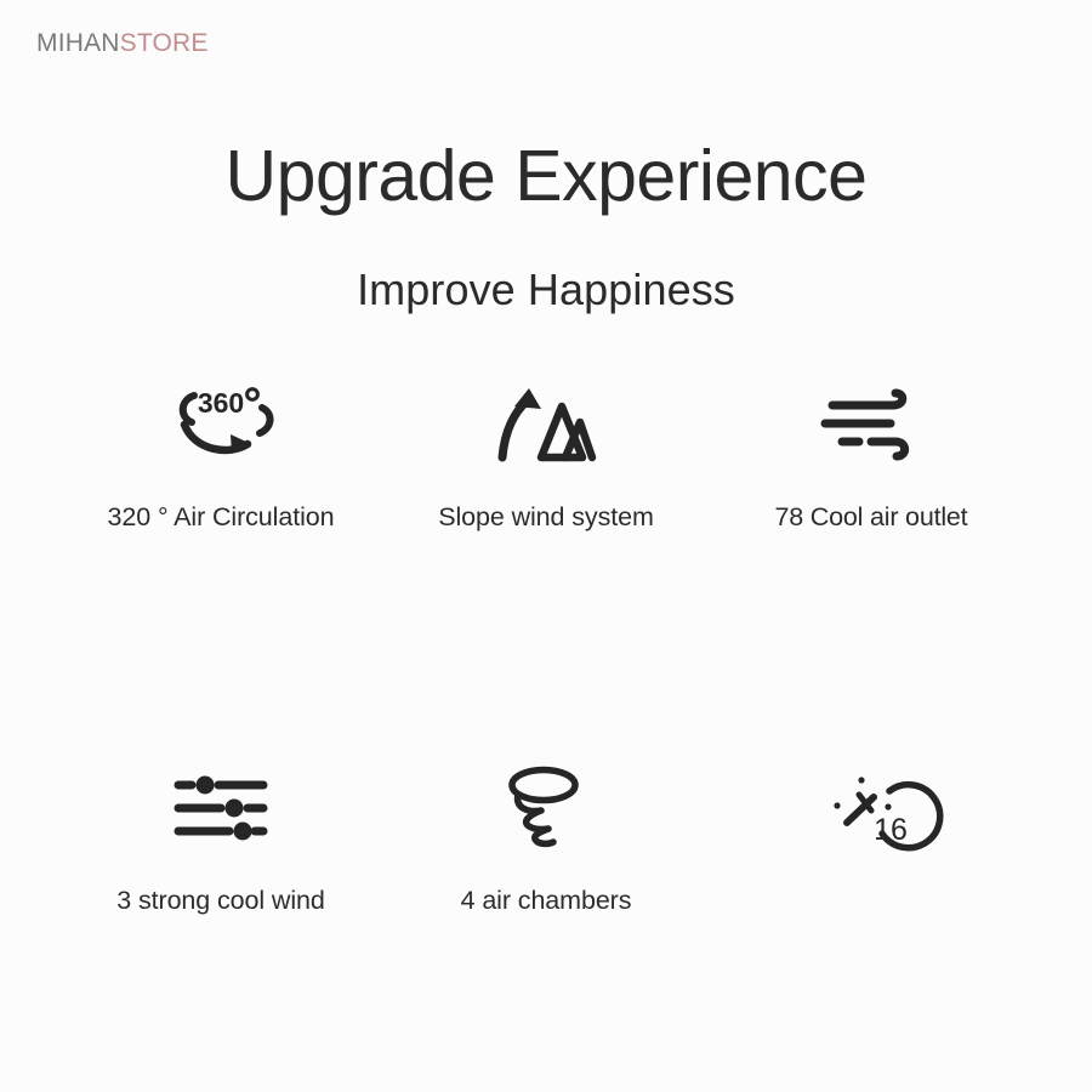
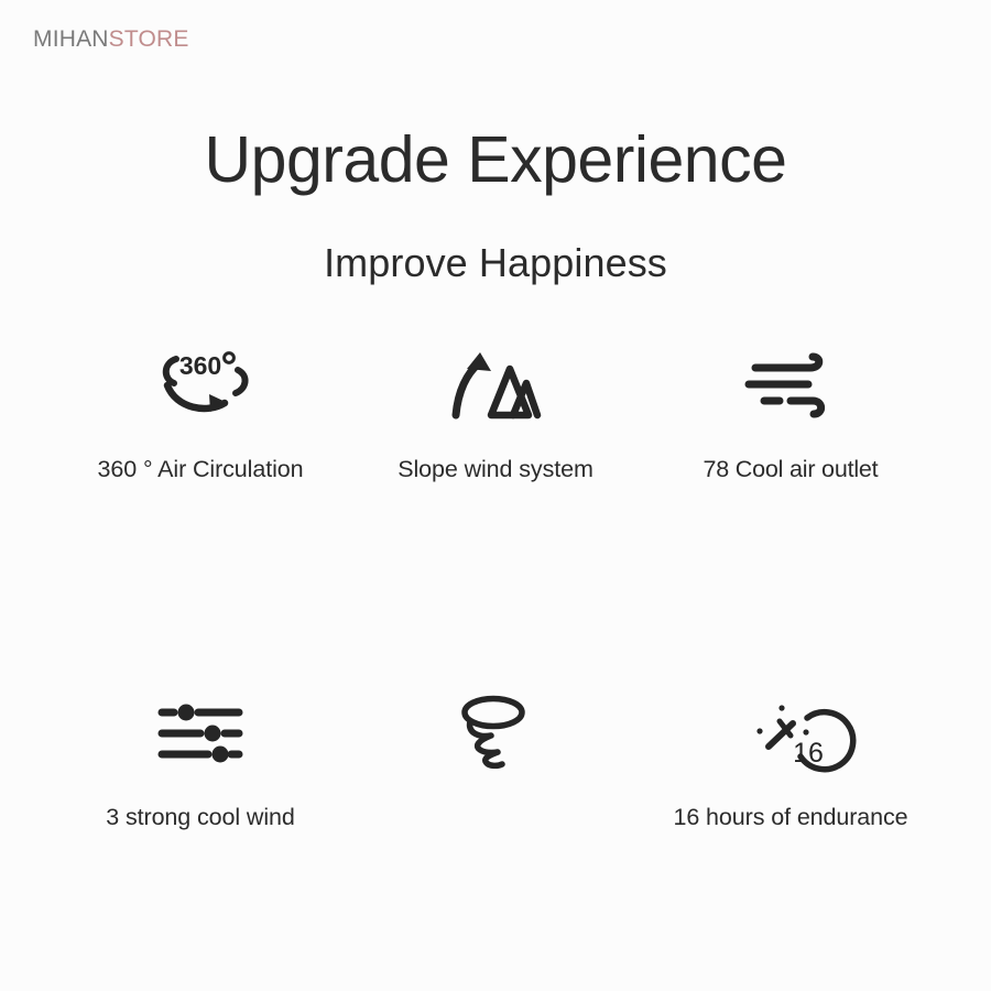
  MIHANSTORE
  Upgrade Experience
  Improve Happiness
  360
- 320 ° Air Circulation
+ 360 ° Air Circulation
  Slope wind system
  78 Cool air outlet
  3 strong cool wind
- 4 air chambers
  16
+ 16 hours of endurance
